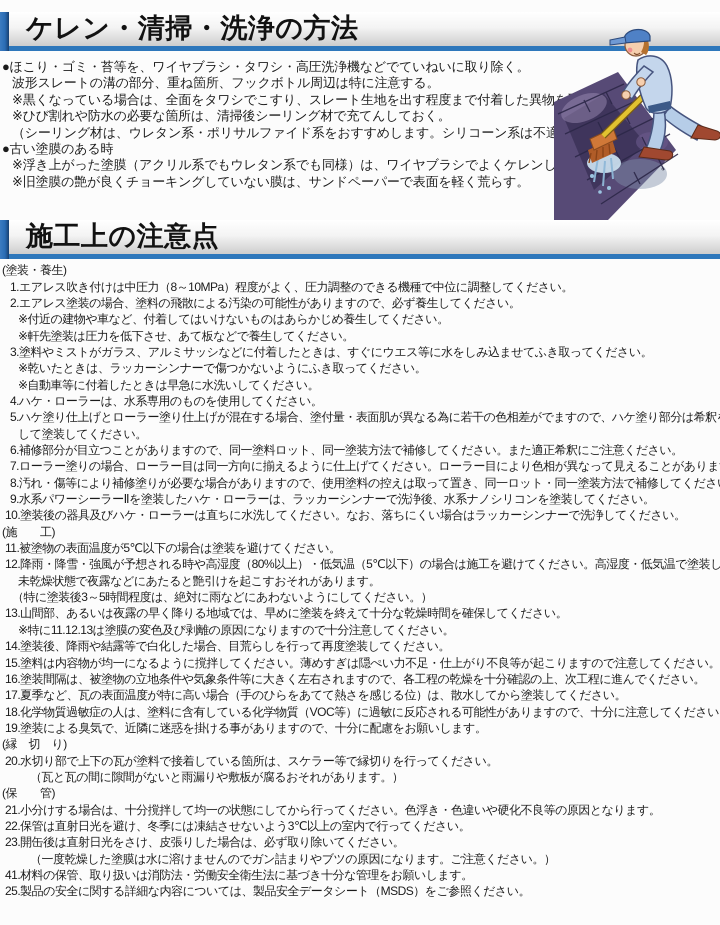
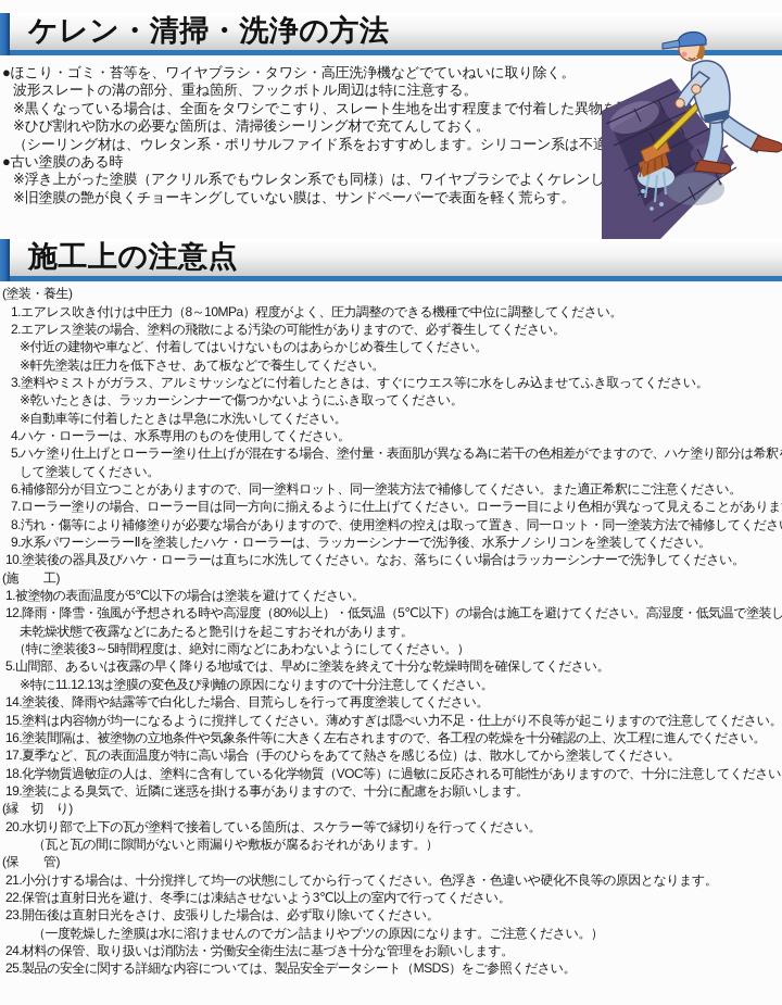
  ケレン・清掃・洗浄の方法
  ●ほこり・ゴミ・苔等を、ワイヤブラシ・タワシ・高圧洗浄機などでていねいに取り除く。
  波形スレートの溝の部分、重ね箇所、フックボトル周辺は特に注意する。
  ※黒くなっている場合は、全面をタワシでこすり、スレート生地を出す程度まで付着した異物
  ※ひび割れや防水の必要な箇所は、清掃後シーリング材で充てんしておく。
  （シーリング材は、ウレタン系・ポリサルファイド系をおすすめします。シリコーン系は不適
  ●古い塗膜のある時
  ※浮き上がった塗膜（アクリル系でもウレタン系でも同様）は、ワイヤブラシでよくケレンし。
  ※旧塗膜の艶が良くチョーキングしていない膜は、サンドペーパーで表面を軽く荒らす。
  施工上の注意点
  (塗装・養生)
  1.エアレス吹き付けは中圧力（8～10MPa）程度がよく、圧力調整のできる機種で中位に調整してください。
  2.エアレス塗装の場合、塗料の飛散による汚染の可能性がありますので、必ず養生してください。
  ※付近の建物や車など、付着してはいけないものはあらかじめ養生してください。
  ※軒先塗装は圧力を低下させ、あて板などで養生してください。
  3.塗料やミストがガラス、アルミサッシなどに付着したときは、すぐにウエス等に水をしみ込ませてふき取ってください。
  ※乾いたときは、ラッカーシンナーで傷つかないようにふき取ってください。
  ※自動車等に付着したときは早急に水洗いしてください。
  4.ハケ・ローラーは、水系専用のものを使用してください。
  5.ハケ塗り仕上げとローラー塗り仕上げが混在する場合、塗付量・表面肌が異なる為に若干の色相差がでますので、ハケ塗り部分は希釈
  して塗装してください。
  6.補修部分が目立つことがありますので、同一塗料ロット、同一塗装方法で補修してください。また適正希釈にご注意ください。
  7.ローラー塗りの場合、ローラー目は同一方向に揃えるように仕上げてください。ローラー目により色相が異なって見えることがありま
  8.汚れ・傷等により補修塗りが必要な場合がありますので、使用塗料の控えは取って置き、同一ロット・同一塗装方法で補修してくださ
  9.水系パワーシーラーⅡを塗装したハケ・ローラーは、ラッカーシンナーで洗浄後、水系ナノシリコンを塗装してください。
  10.塗装後の器具及びハケ・ローラーは直ちに水洗してください。なお、落ちにくい場合はラッカーシンナーで洗浄してください。
  (施 工)
- 11.被塗物の表面温度が5℃以下の場合は塗装を避けてください。
+ 1.被塗物の表面温度が5℃以下の場合は塗装を避けてください。
  12.降雨・降雪・強風が予想される時や高湿度（80%以上）・低気温（5℃以下）の場合は施工を避けてください。高湿度・低気温で塗装し
  未乾燥状態で夜露などにあたると艶引けを起こすおそれがあります。
  （特に塗装後3～5時間程度は、絶対に雨などにあわないようにしてください。）
- 13.山間部、あるいは夜露の早く降りる地域では、早めに塗装を終えて十分な乾燥時間を確保してください。
+ 5.山間部、あるいは夜露の早く降りる地域では、早めに塗装を終えて十分な乾燥時間を確保してください。
  ※特に11.12.13は塗膜の変色及び剥離の原因になりますので十分注意してください。
  14.塗装後、降雨や結露等で白化した場合、目荒らしを行って再度塗装してください。
  15.塗料は内容物が均一になるように撹拌してください。薄めすぎは隠ぺい力不足・仕上がり不良等が起こりますので注意してください。
  16.塗装間隔は、被塗物の立地条件や気象条件等に大きく左右されますので、各工程の乾燥を十分確認の上、次工程に進んでください。
  17.夏季など、瓦の表面温度が特に高い場合（手のひらをあてて熱さを感じる位）は、散水してから塗装してください。
  18.化学物質過敏症の人は、塗料に含有している化学物質（VOC等）に過敏に反応される可能性がありますので、十分に注意してください
  19.塗装による臭気で、近隣に迷惑を掛ける事がありますので、十分に配慮をお願いします。
  (縁 切 り)
  20.水切り部で上下の瓦が塗料で接着している箇所は、スケラー等で縁切りを行ってください。
  （瓦と瓦の間に隙間がないと雨漏りや敷板が腐るおそれがあります。）
  (保 管)
  21.小分けする場合は、十分撹拌して均一の状態にしてから行ってください。色浮き・色違いや硬化不良等の原因となります。
  22.保管は直射日光を避け、冬季には凍結させないよう3℃以上の室内で行ってください。
  23.開缶後は直射日光をさけ、皮張りした場合は、必ず取り除いてください。
  （一度乾燥した塗膜は水に溶けませんのでガン詰まりやブツの原因になります。ご注意ください。）
- 41.材料の保管、取り扱いは消防法・労働安全衛生法に基づき十分な管理をお願いします。
+ 24.材料の保管、取り扱いは消防法・労働安全衛生法に基づき十分な管理をお願いします。
  25.製品の安全に関する詳細な内容については、製品安全データシート（MSDS）をご参照ください。
